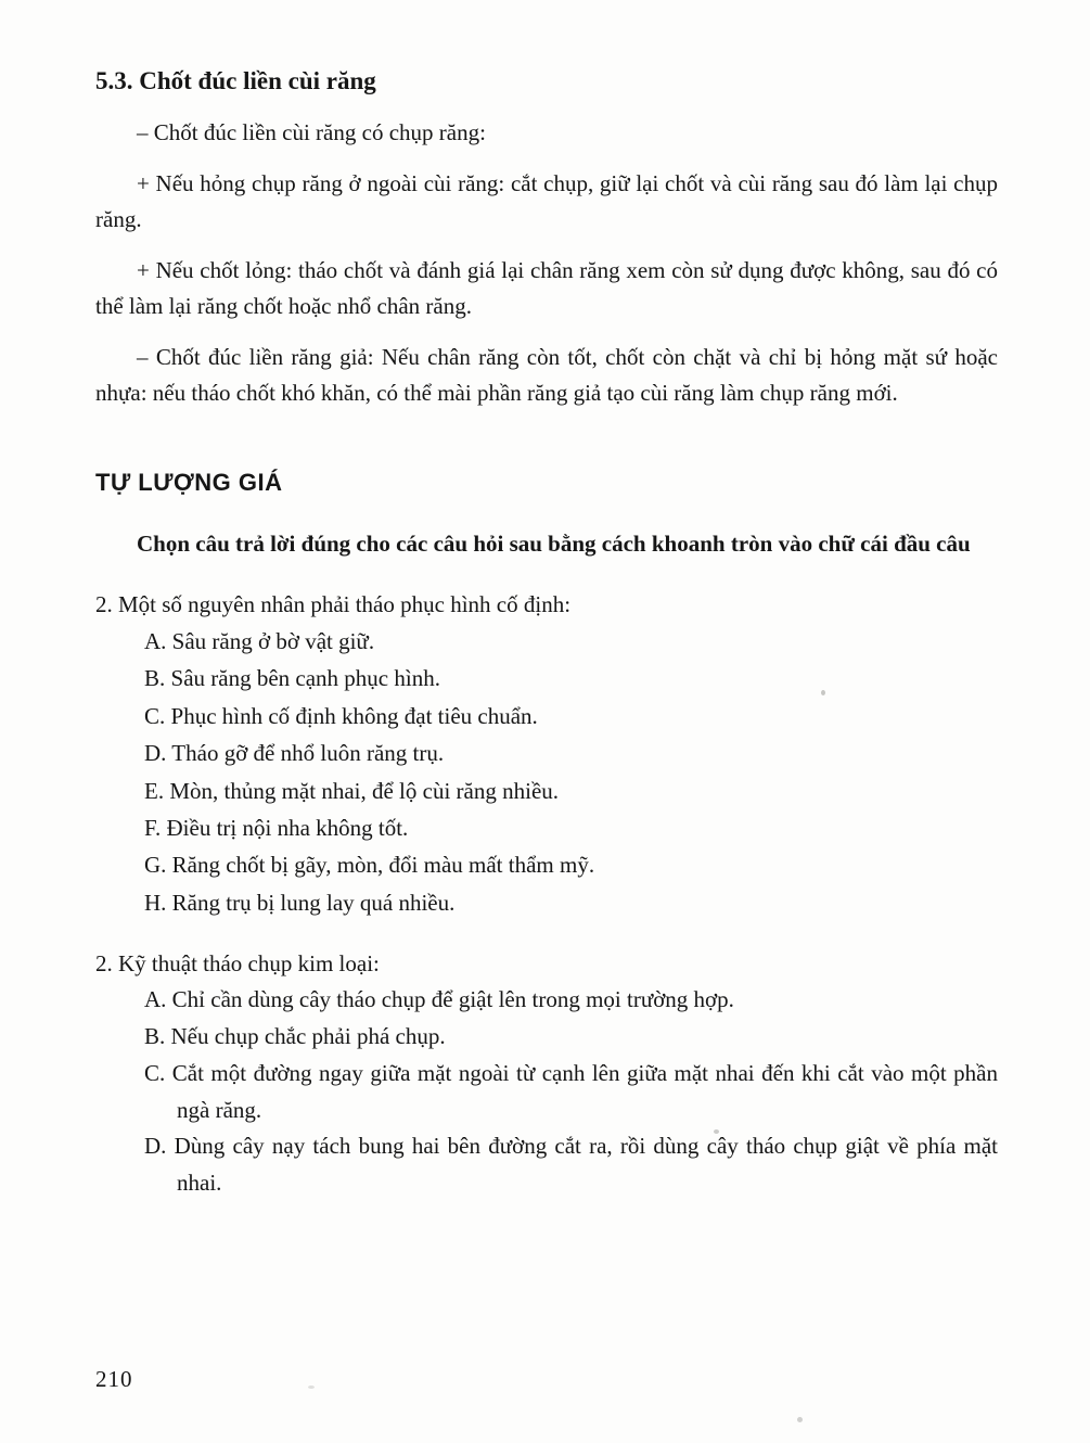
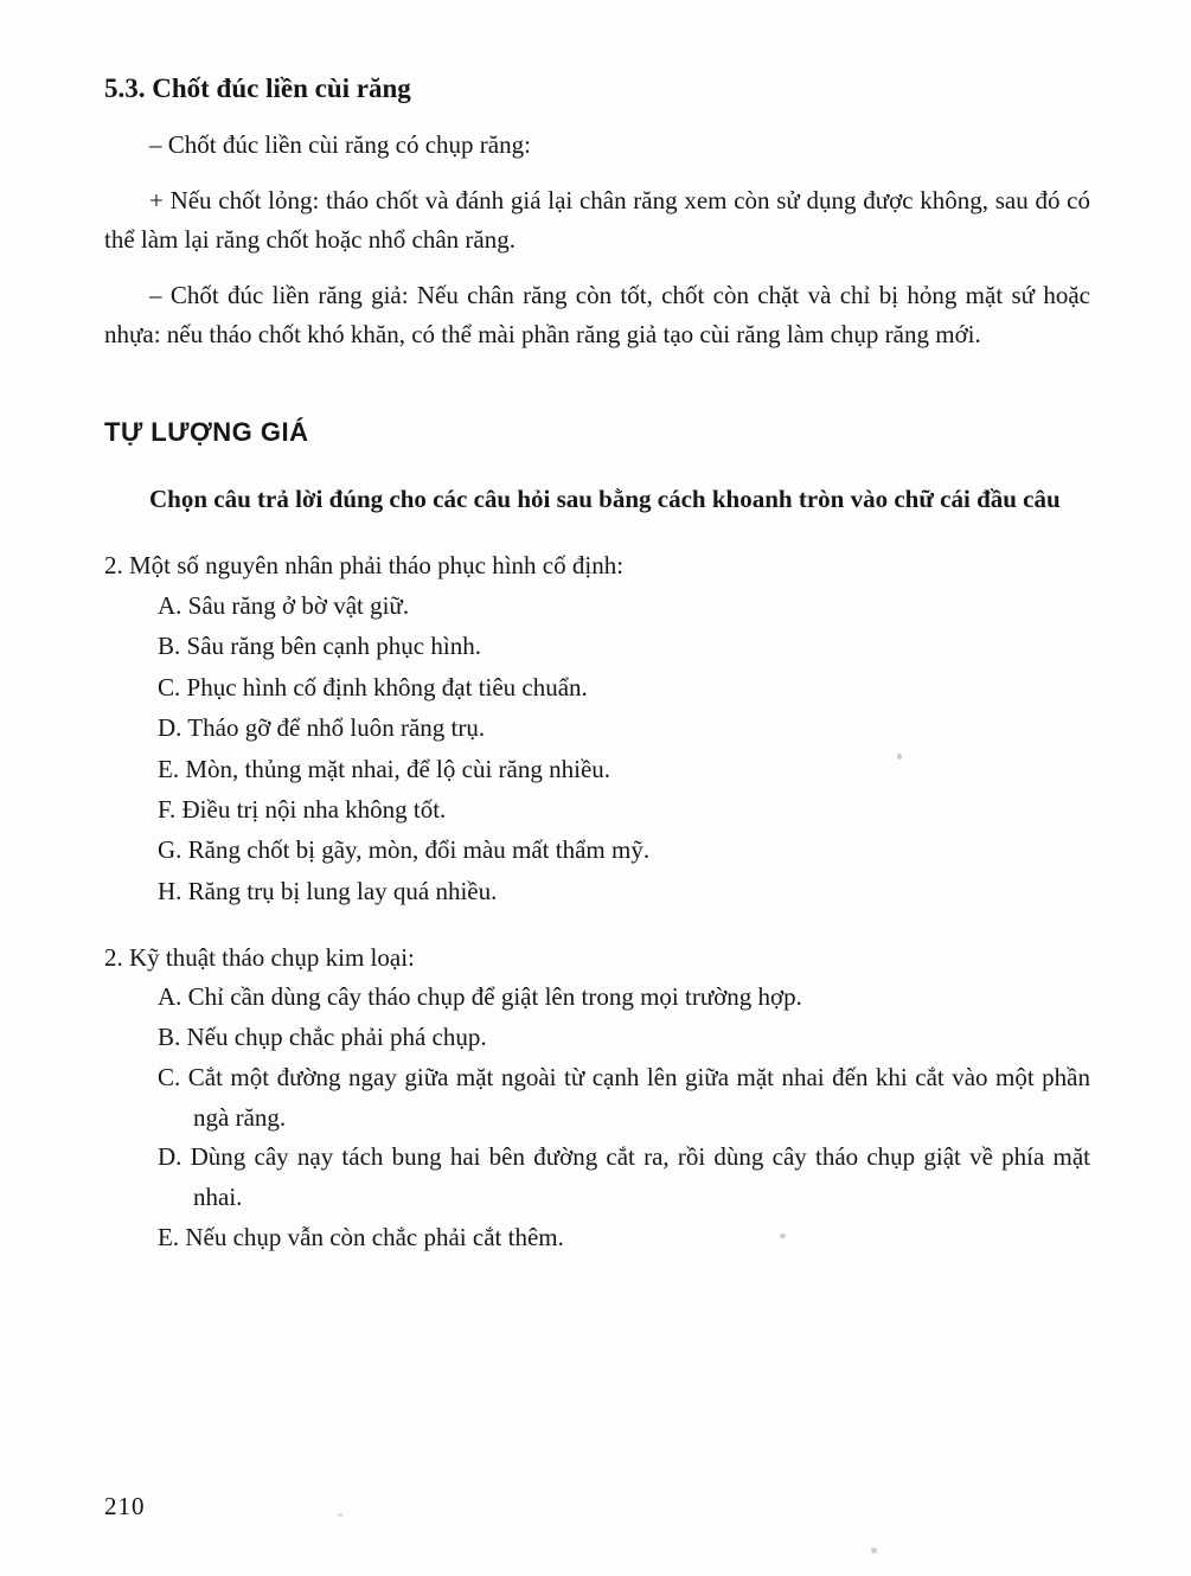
  5.3. Chốt đúc liền cùi răng
  – Chốt đúc liền cùi răng có chụp răng:
- + Nếu hỏng chụp răng ở ngoài cùi răng: cắt chụp, giữ lại chốt và cùi răng sau đó làm lại chụp răng.
  + Nếu chốt lỏng: tháo chốt và đánh giá lại chân răng xem còn sử dụng được không, sau đó có thể làm lại răng chốt hoặc nhổ chân răng.
  – Chốt đúc liền răng giả: Nếu chân răng còn tốt, chốt còn chặt và chỉ bị hỏng mặt sứ hoặc nhựa: nếu tháo chốt khó khăn, có thể mài phần răng giả tạo cùi răng làm chụp răng mới.
  TỰ LƯỢNG GIÁ
  Chọn câu trả lời đúng cho các câu hỏi sau bằng cách khoanh tròn vào chữ cái đầu câu
  2. Một số nguyên nhân phải tháo phục hình cố định:
  A. Sâu răng ở bờ vật giữ.
  B. Sâu răng bên cạnh phục hình.
  C. Phục hình cố định không đạt tiêu chuẩn.
  D. Tháo gỡ để nhổ luôn răng trụ.
  E. Mòn, thủng mặt nhai, để lộ cùi răng nhiều.
  F. Điều trị nội nha không tốt.
  G. Răng chốt bị gãy, mòn, đổi màu mất thẩm mỹ.
  H. Răng trụ bị lung lay quá nhiều.
  2. Kỹ thuật tháo chụp kim loại:
  A. Chỉ cần dùng cây tháo chụp để giật lên trong mọi trường hợp.
  B. Nếu chụp chắc phải phá chụp.
  C. Cắt một đường ngay giữa mặt ngoài từ cạnh lên giữa mặt nhai đến khi cắt vào một phần ngà răng.
  D. Dùng cây nạy tách bung hai bên đường cắt ra, rồi dùng cây tháo chụp giật về phía mặt nhai.
+ E. Nếu chụp vẫn còn chắc phải cắt thêm.
  210
